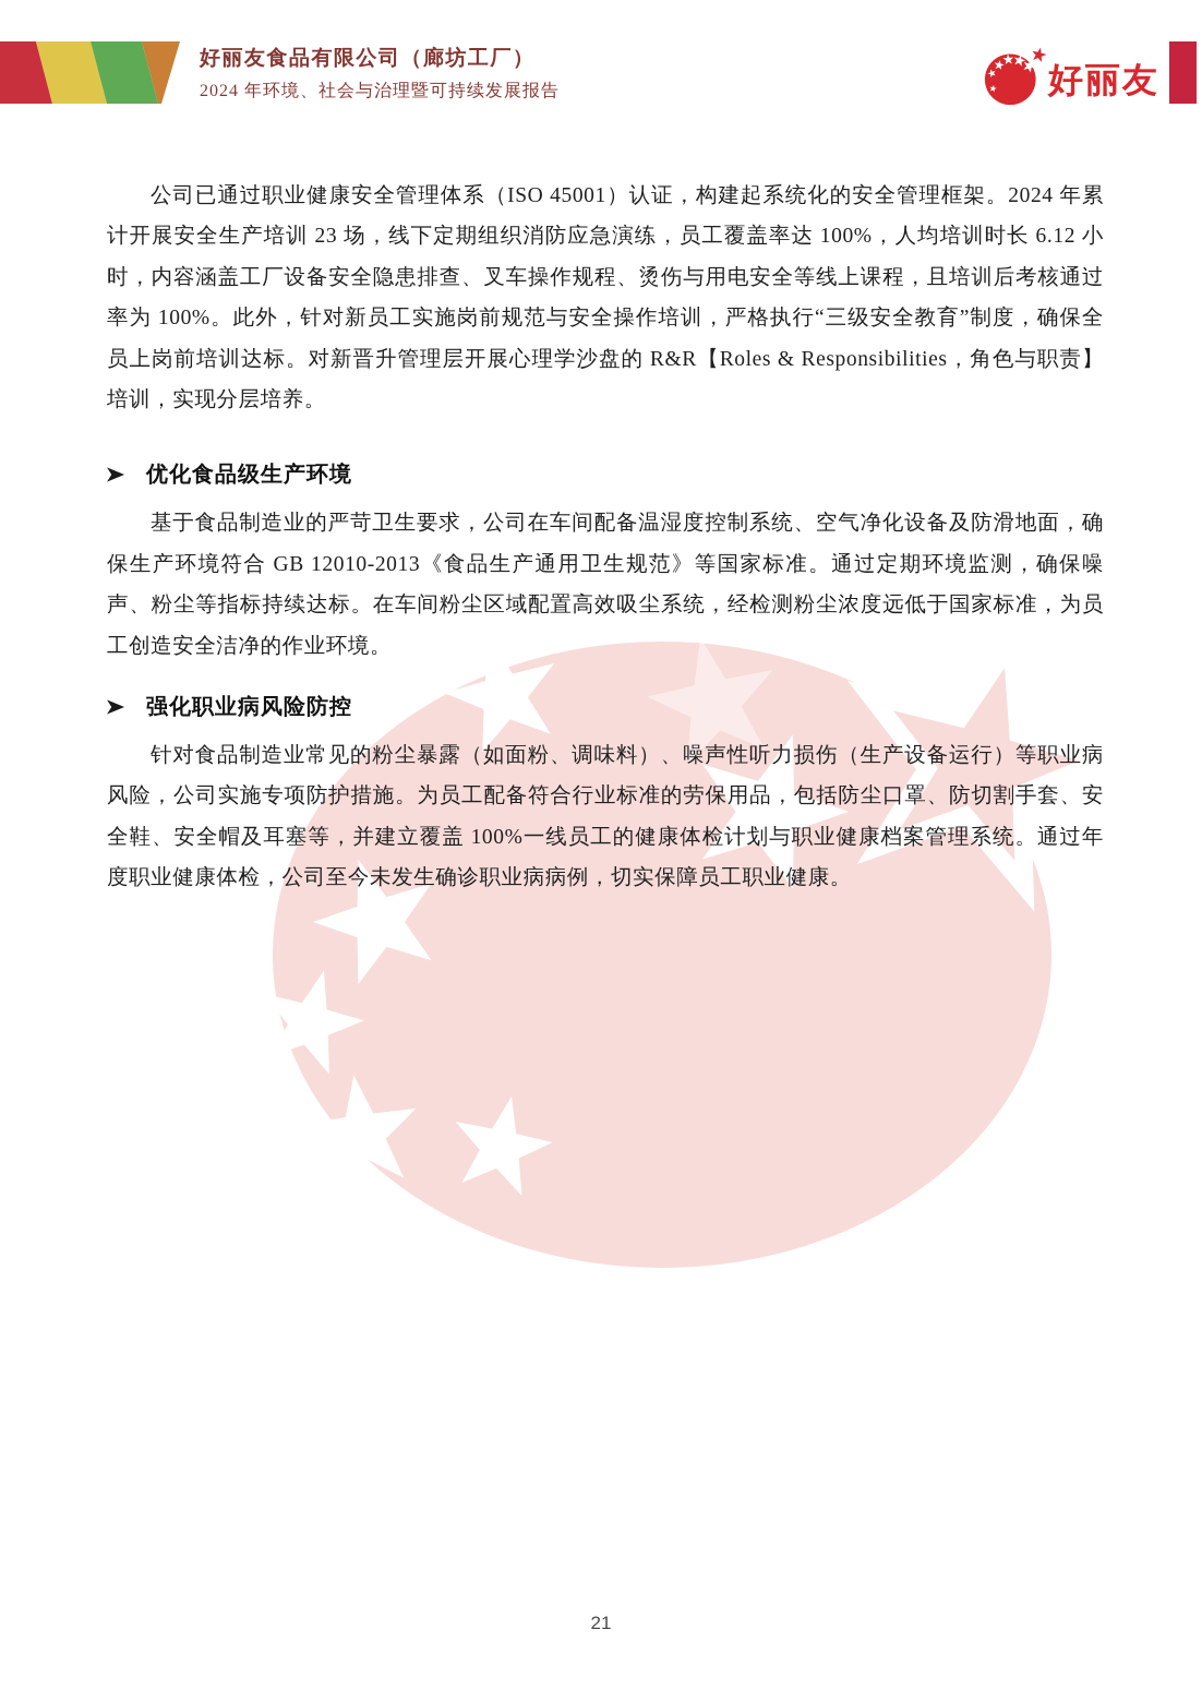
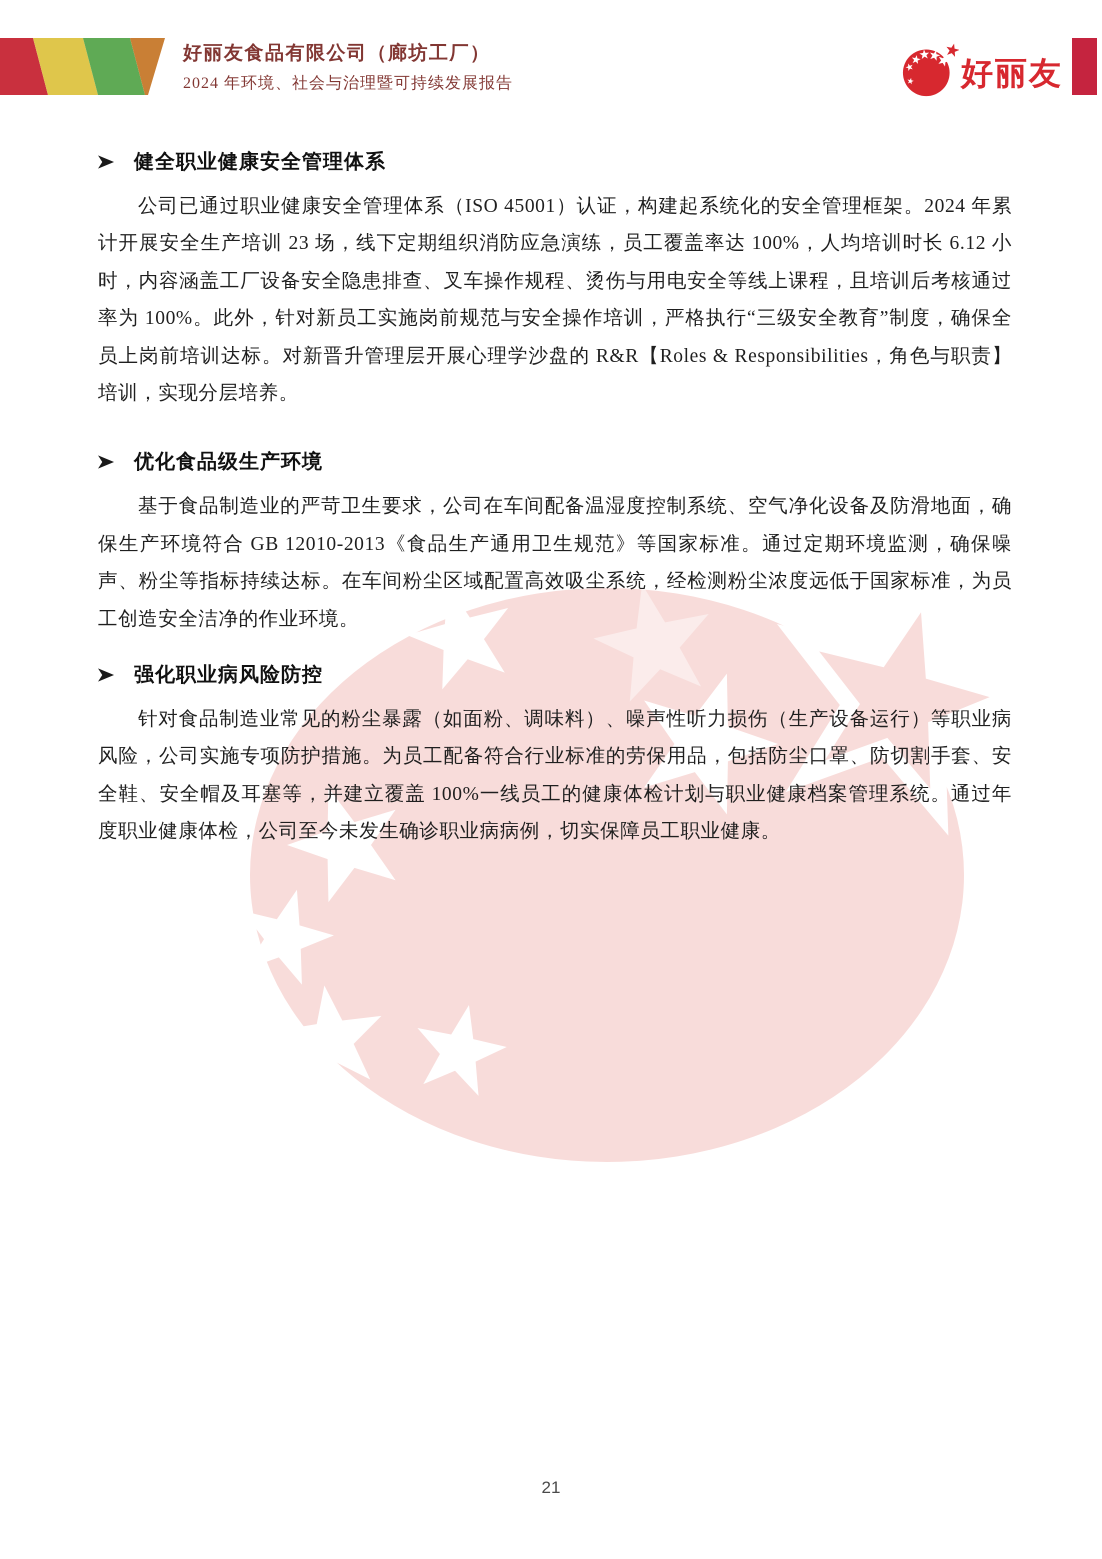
  好丽友食品有限公司（廊坊工厂）
  2024 年环境、社会与治理暨可持续发展报告
  好丽友
+ 健全职业健康安全管理体系
  公司已通过职业健康安全管理体系（ISO 45001）认证，构建起系统化的安全管理框架。2024 年累计开展安全生产培训 23 场，线下定期组织消防应急演练，员工覆盖率达 100%，人均培训时长 6.12 小时，内容涵盖工厂设备安全隐患排查、叉车操作规程、烫伤与用电安全等线上课程，且培训后考核通过率为 100%。此外，针对新员工实施岗前规范与安全操作培训，严格执行“三级安全教育”制度，确保全员上岗前培训达标。对新晋升管理层开展心理学沙盘的 R&R【Roles & Responsibilities，角色与职责】培训，实现分层培养。
  优化食品级生产环境
  基于食品制造业的严苛卫生要求，公司在车间配备温湿度控制系统、空气净化设备及防滑地面，确保生产环境符合 GB 12010-2013《食品生产通用卫生规范》等国家标准。通过定期环境监测，确保噪声、粉尘等指标持续达标。在车间粉尘区域配置高效吸尘系统，经检测粉尘浓度远低于国家标准，为员工创造安全洁净的作业环境。
  强化职业病风险防控
  针对食品制造业常见的粉尘暴露（如面粉、调味料）、噪声性听力损伤（生产设备运行）等职业病风险，公司实施专项防护措施。为员工配备符合行业标准的劳保用品，包括防尘口罩、防切割手套、安全鞋、安全帽及耳塞等，并建立覆盖 100%一线员工的健康体检计划与职业健康档案管理系统。通过年度职业健康体检，公司至今未发生确诊职业病病例，切实保障员工职业健康。
  21
